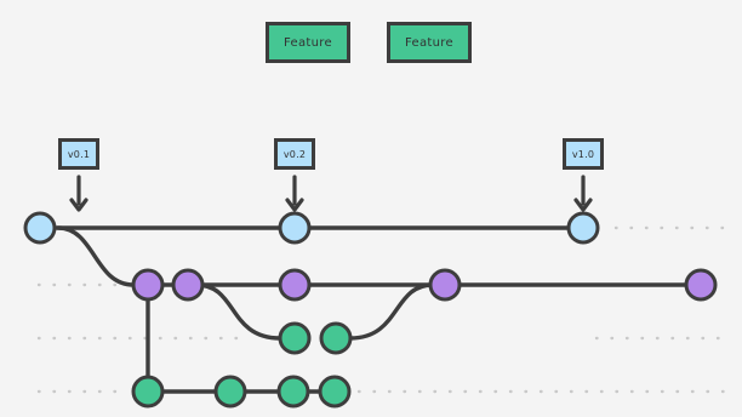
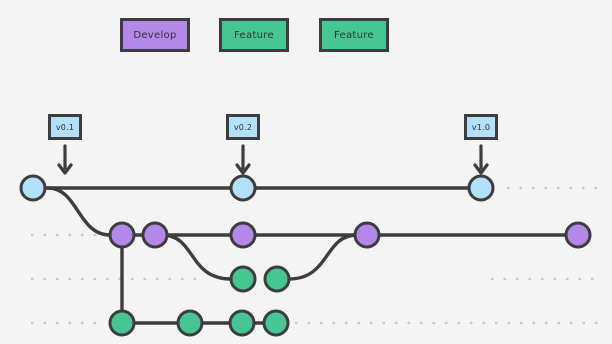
+ Develop
  Feature
  Feature
  v0.1
  v0.2
  v1.0
